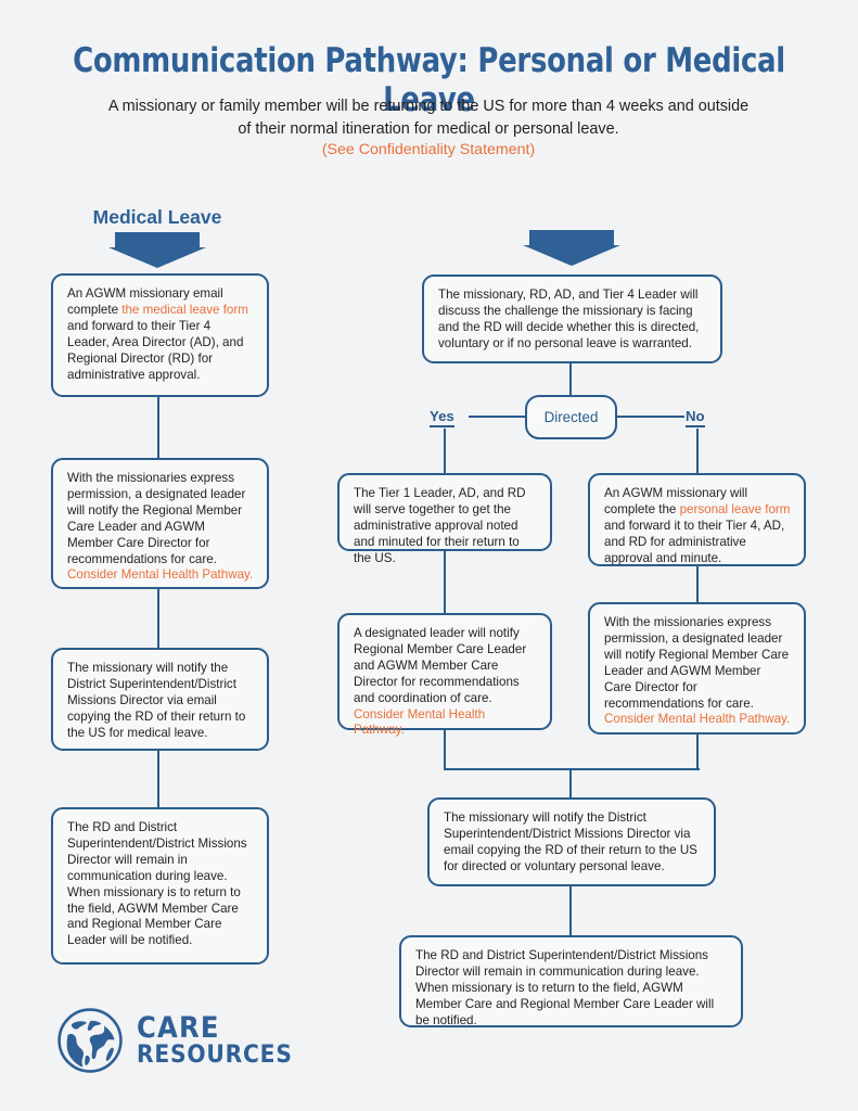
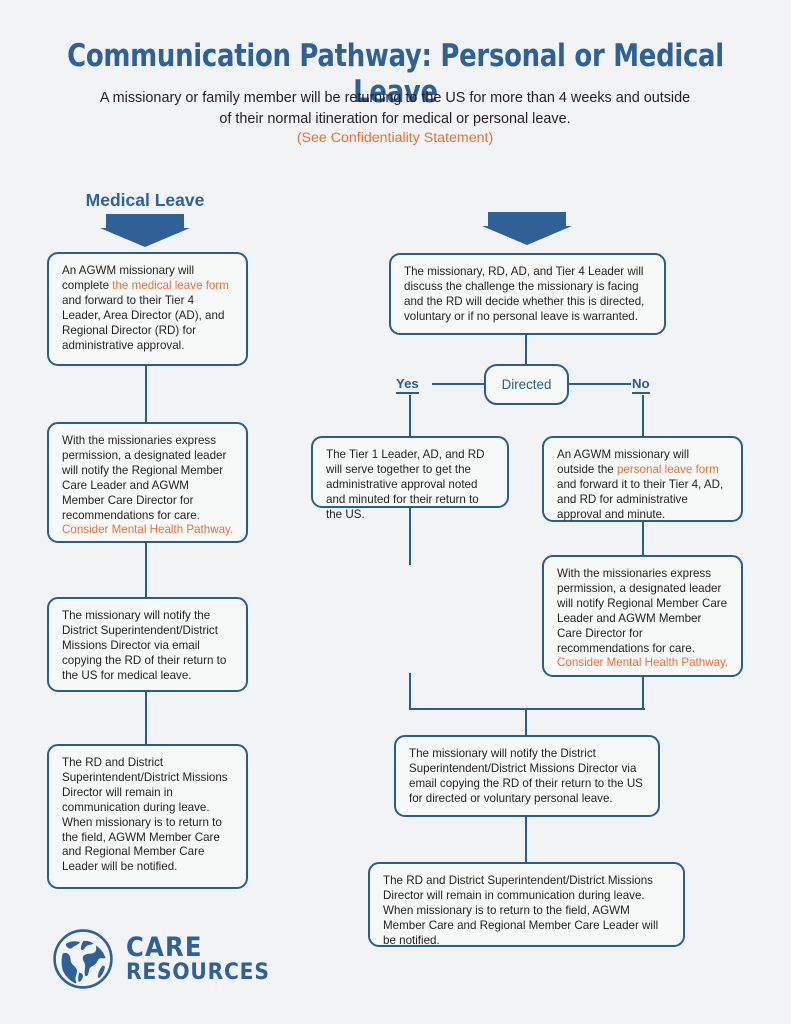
  Communication Pathway: Personal or Medical Leave
  A missionary or family member will be returning to the US for more than 4 weeks and outside of their normal itineration for medical or personal leave.
  (See Confidentiality Statement)
  Medical Leave
- An AGWM missionary email complete the medical leave form and forward to their Tier 4 Leader, Area Director (AD), and Regional Director (RD) for administrative approval.
+ An AGWM missionary will complete the medical leave form and forward to their Tier 4 Leader, Area Director (AD), and Regional Director (RD) for administrative approval.
  With the missionaries express permission, a designated leader will notify the Regional Member Care Leader and AGWM Member Care Director for recommendations for care. Consider Mental Health Pathway.
  The missionary will notify the District Superintendent/District Missions Director via email copying the RD of their return to the US for medical leave.
  The RD and District Superintendent/District Missions Director will remain in communication during leave. When missionary is to return to the field, AGWM Member Care and Regional Member Care Leader will be notified.
  The missionary, RD, AD, and Tier 4 Leader will discuss the challenge the missionary is facing and the RD will decide whether this is directed, voluntary or if no personal leave is warranted.
  Directed
  Yes
  No
  The Tier 1 Leader, AD, and RD will serve together to get the administrative approval noted and minuted for their return to the US.
- A designated leader will notify Regional Member Care Leader and AGWM Member Care Director for recommendations and coordination of care. Consider Mental Health Pathway.
- An AGWM missionary will complete the personal leave form and forward it to their Tier 4, AD, and RD for administrative approval and minute.
+ An AGWM missionary will outside the personal leave form and forward it to their Tier 4, AD, and RD for administrative approval and minute.
  With the missionaries express permission, a designated leader will notify Regional Member Care Leader and AGWM Member Care Director for recommendations for care. Consider Mental Health Pathway.
  The missionary will notify the District Superintendent/District Missions Director via email copying the RD of their return to the US for directed or voluntary personal leave.
  The RD and District Superintendent/District Missions Director will remain in communication during leave. When missionary is to return to the field, AGWM Member Care and Regional Member Care Leader will be notified.
  CARE
  RESOURCES
